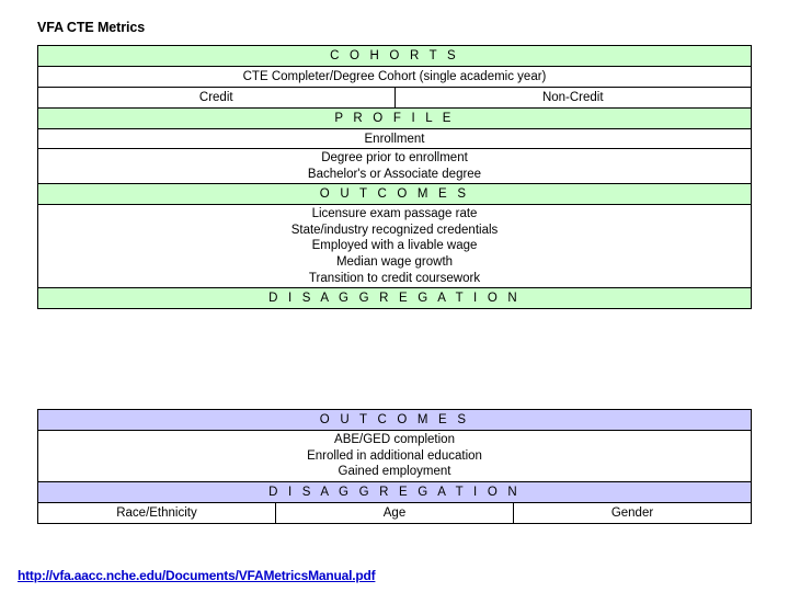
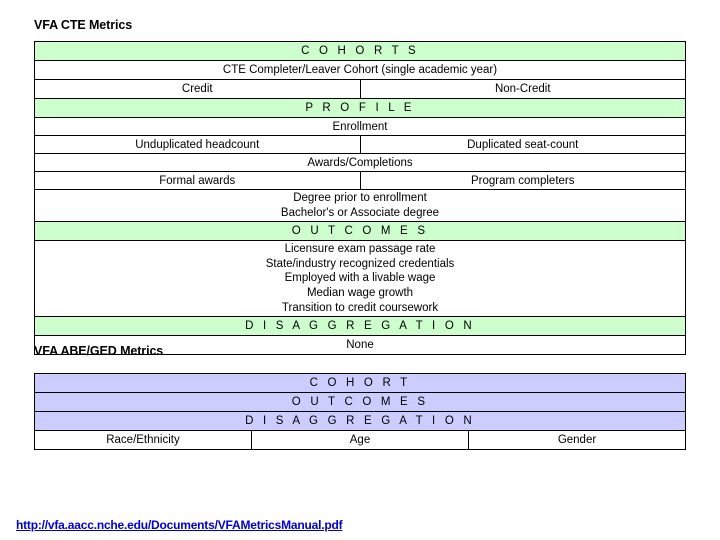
  VFA CTE Metrics
  C O H O R T S
- CTE Completer/Degree Cohort (single academic year)
+ CTE Completer/Leaver Cohort (single academic year)
  Credit	Non-Credit
  P R O F I L E
  Enrollment
+ Unduplicated headcount	Duplicated seat-count
+ Awards/Completions
+ Formal awards	Program completers
  Degree prior to enrollment Bachelor's or Associate degree
  O U T C O M E S
  Licensure exam passage rate State/industry recognized credentials Employed with a livable wage Median wage growth Transition to credit coursework
  D I S A G G R E G A T I O N
+ None
+ VFA ABE/GED Metrics
+ C O H O R T
  O U T C O M E S
- ABE/GED completion Enrolled in additional education Gained employment
  D I S A G G R E G A T I O N
  Race/Ethnicity	Age	Gender
  http://vfa.aacc.nche.edu/Documents/VFAMetricsManual.pdf
